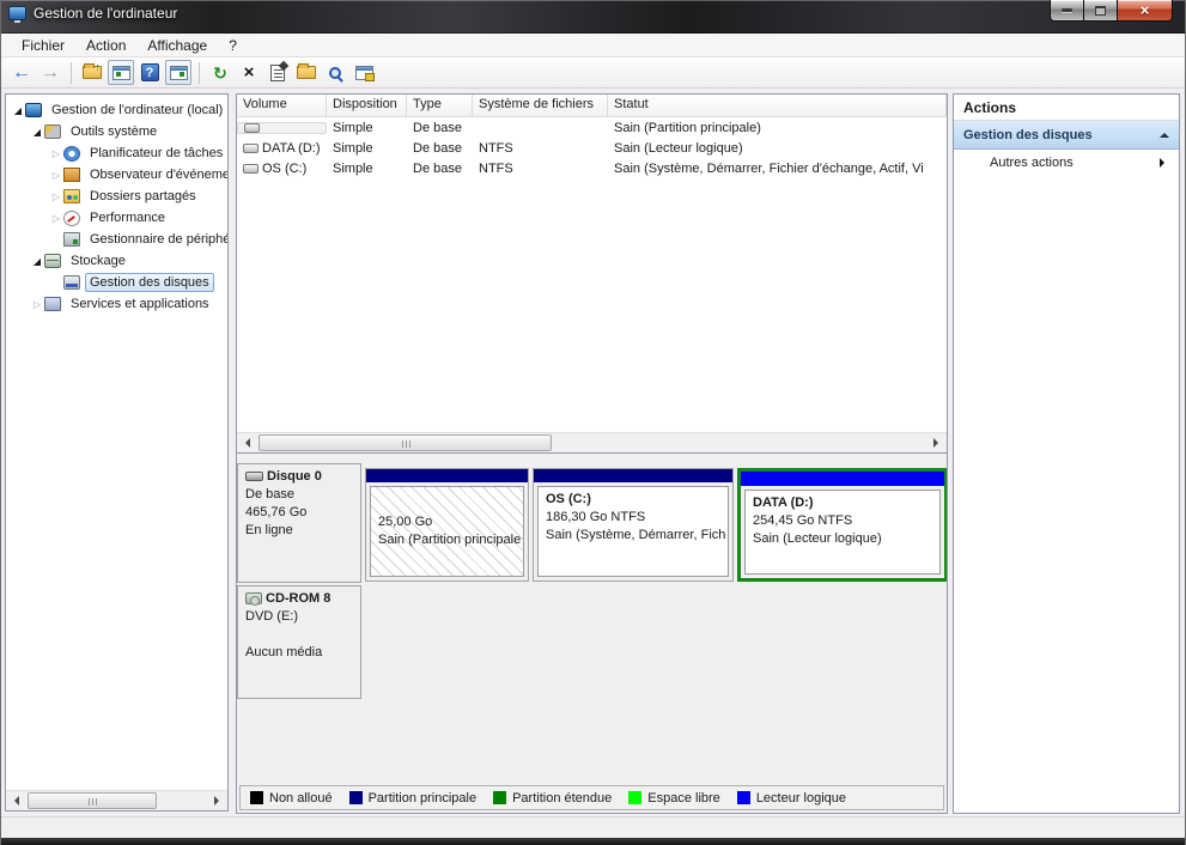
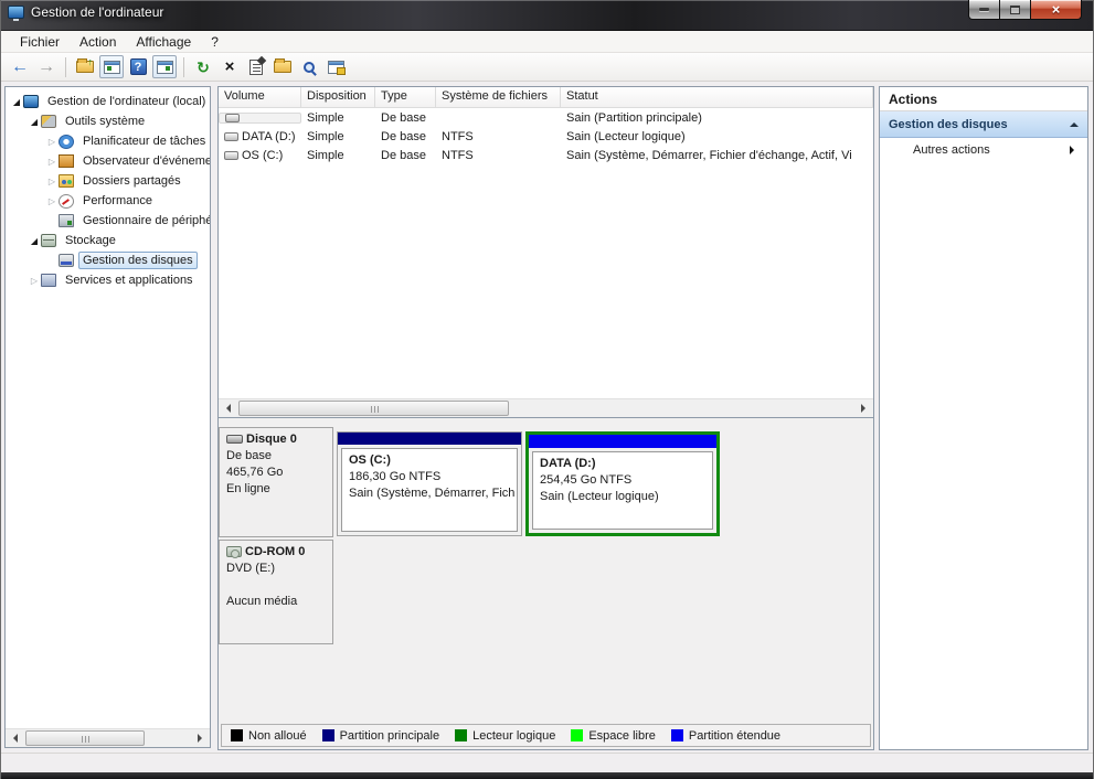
  Gestion de l'ordinateur
  ×
  Fichier
  Action
  Affichage
  ?
  ←
  →
  ?
  ↻
  ×
  ◢
  Gestion de l'ordinateur (local)
  ◢
  Outils système
  ▷
  Planificateur de tâches
  ▷
  Observateur d'événeme
  ▷
  Dossiers partagés
  ▷
  Performance
  Gestionnaire de périphé
  ◢
  Stockage
  Gestion des disques
  ▷
  Services et applications
  Volume
  Disposition
  Type
  Système de fichiers
  Statut
  Simple
  De base
  Sain (Partition principale)
  DATA (D:)
  Simple
  De base
  NTFS
  Sain (Lecteur logique)
  OS (C:)
  Simple
  De base
  NTFS
  Sain (Système, Démarrer, Fichier d'échange, Actif, Vi
- CD-ROM 8
+ CD-ROM 0
  DVD (E:)
  Aucun média
  Disque 0
  De base
  465,76 Go
  En ligne
- 25,00 Go
- Sain (Partition principale
  OS (C:)
  186,30 Go NTFS
  Sain (Système, Démarrer, Fich
  DATA (D:)
  254,45 Go NTFS
  Sain (Lecteur logique)
  Non alloué
  Partition principale
- Partition étendue
+ Lecteur logique
  Espace libre
- Lecteur logique
+ Partition étendue
  Actions
  Gestion des disques
  Autres actions
